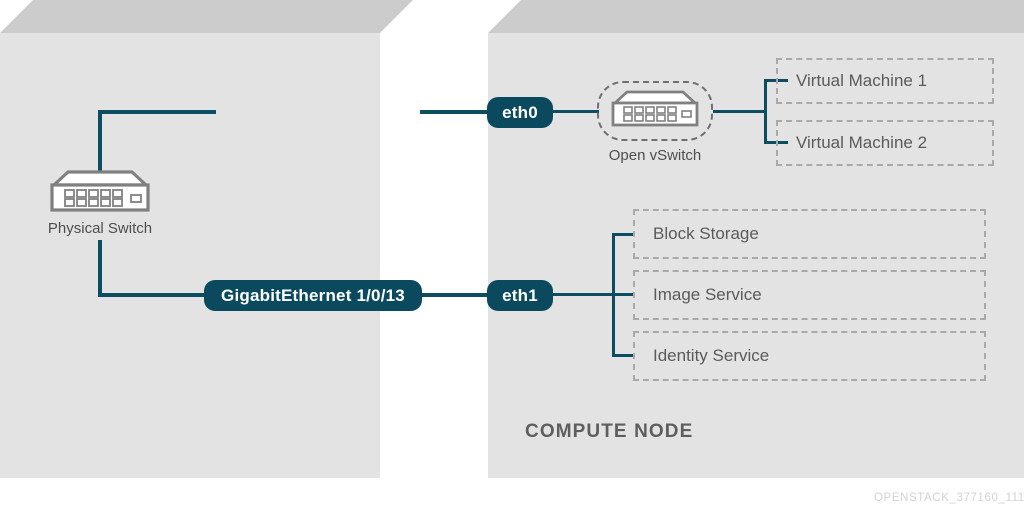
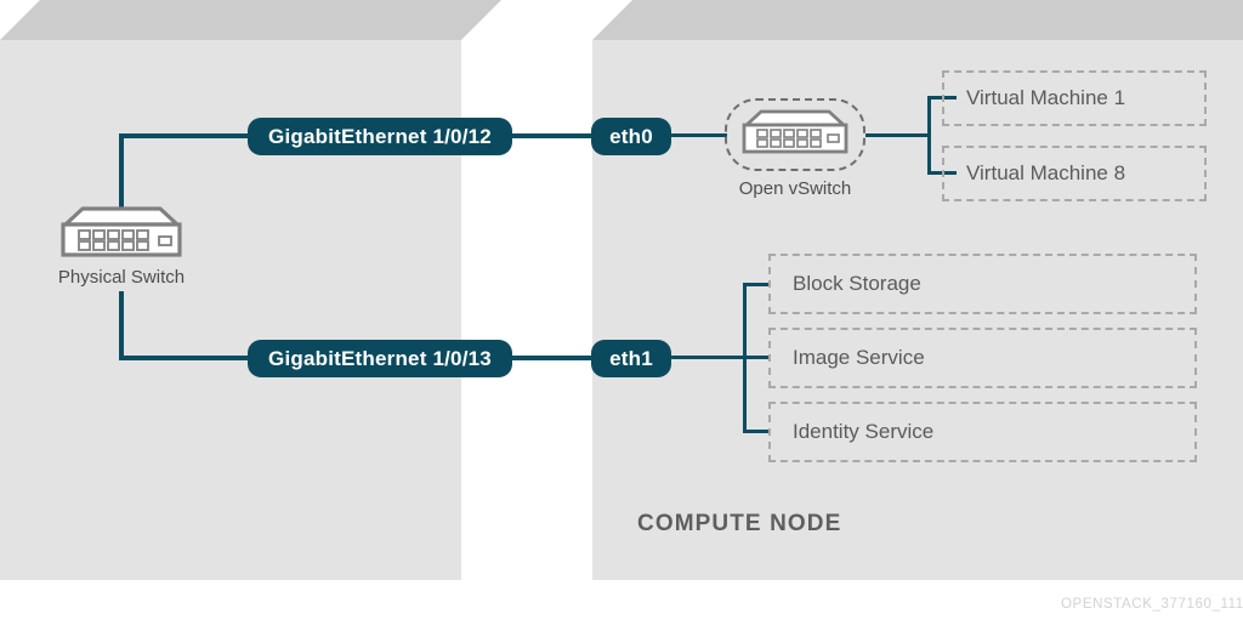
  Physical Switch
+ GigabitEthernet 1/0/12
  GigabitEthernet 1/0/13
  eth0
  eth1
  Open vSwitch
  Virtual Machine 1
- Virtual Machine 2
+ Virtual Machine 8
  Block Storage
  Image Service
  Identity Service
  COMPUTE NODE
  OPENSTACK_377160_111
